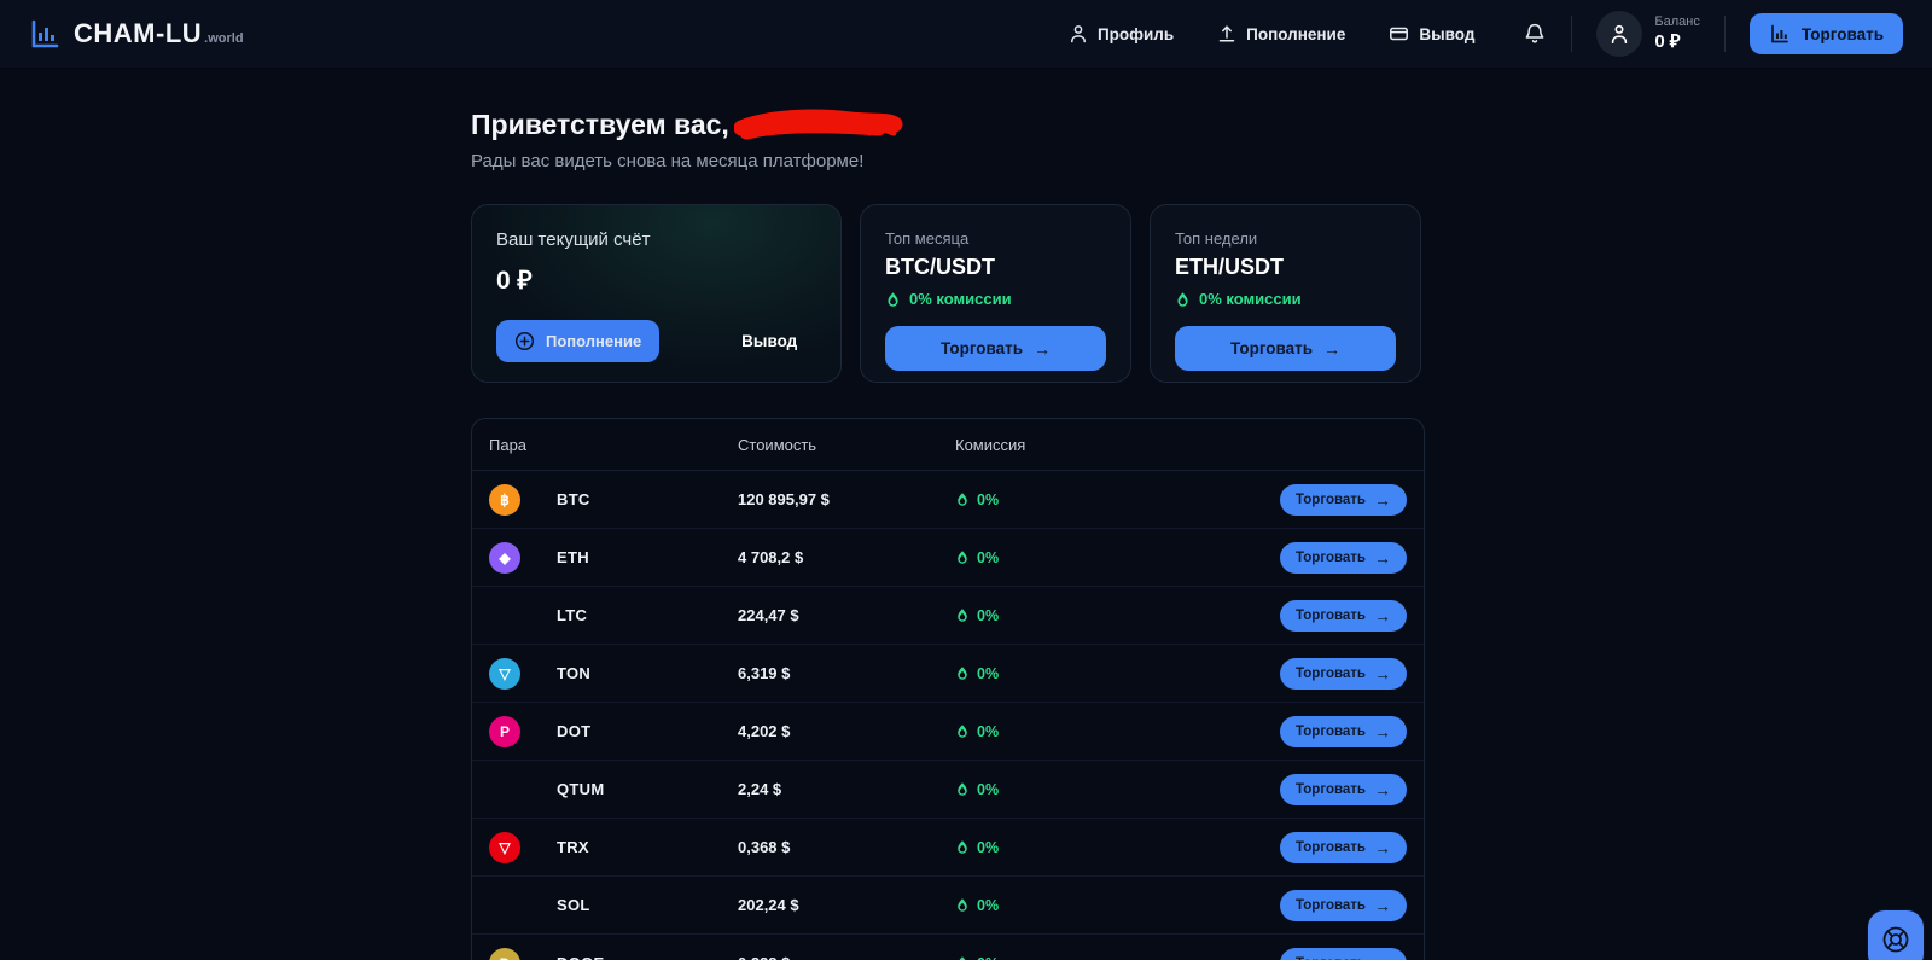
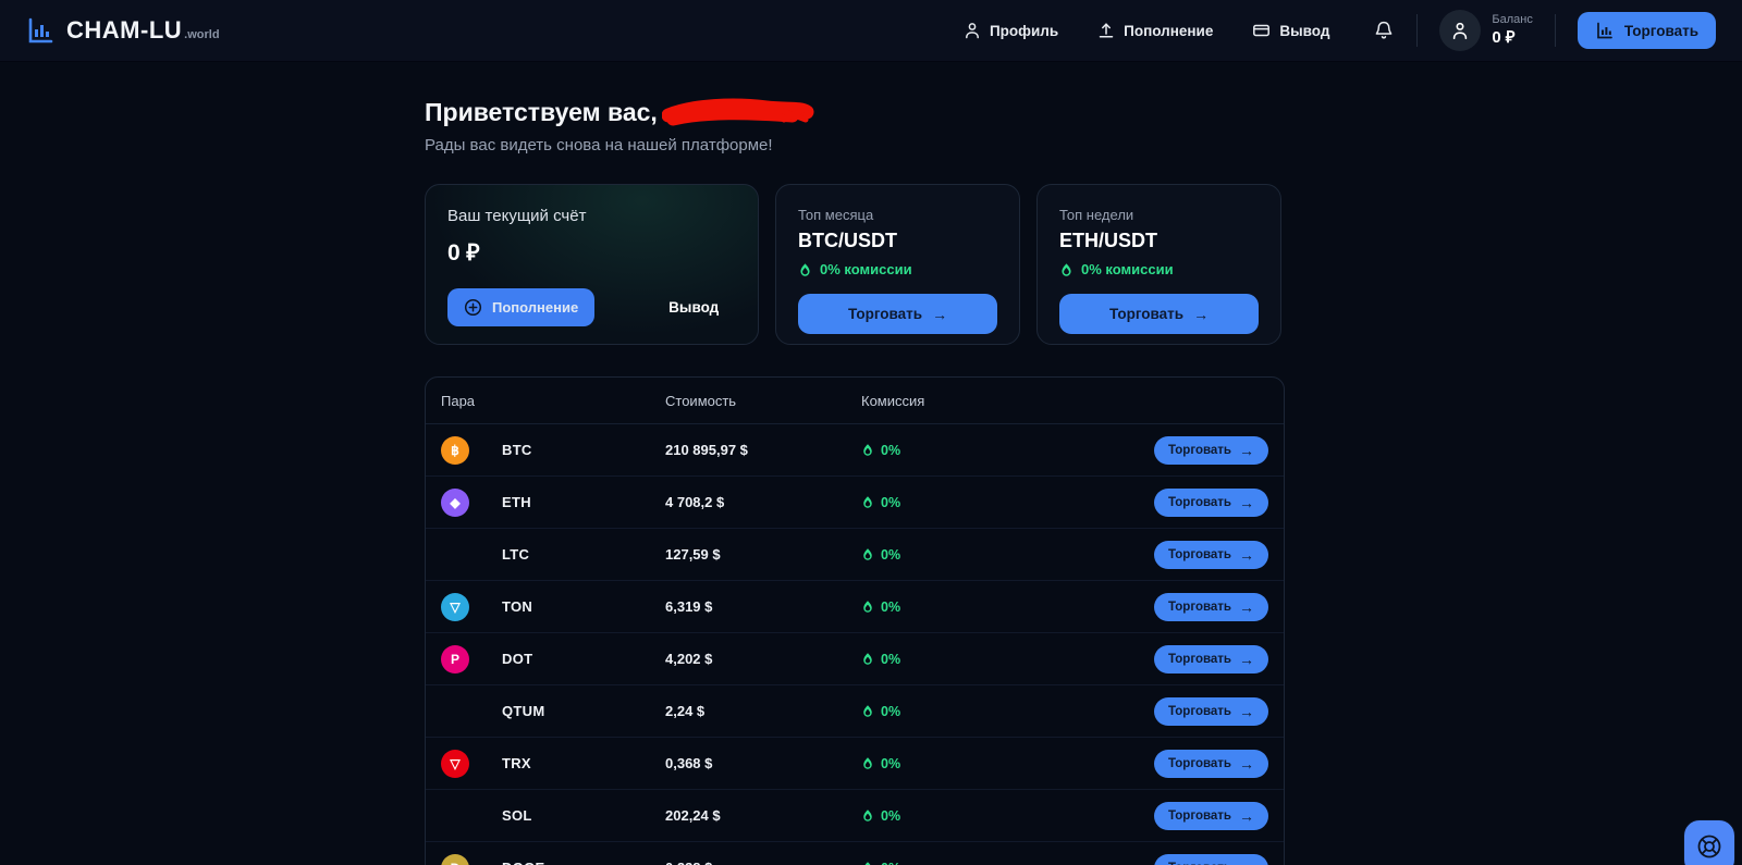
  CHAM-LU
  .world
  Профиль
  Пополнение
  Вывод
  Баланс
  0 ₽
  Торговать
  Приветствуем вас,
- Рады вас видеть снова на месяца платформе!
+ Рады вас видеть снова на нашей платформе!
  Ваш текущий счёт
  0 ₽
  Пополнение
  Вывод
  Топ месяца
  BTC/USDT
  0% комиссии
  Торговать
  →
  Топ недели
  ETH/USDT
  0% комиссии
  Торговать
  →
  Пара
  Стоимость
  Комиссия
  ฿
  BTC
- 120 895,97 $
+ 210 895,97 $
  0%
  Торговать
  →
  ◆
  ETH
  4 708,2 $
  0%
  Торговать
  →
  LTC
- 224,47 $
+ 127,59 $
  0%
  Торговать
  →
  ▽
  TON
  6,319 $
  0%
  Торговать
  →
  P
  DOT
  4,202 $
  0%
  Торговать
  →
  QTUM
  2,24 $
  0%
  Торговать
  →
  ▽
  TRX
  0,368 $
  0%
  Торговать
  →
  SOL
  202,24 $
  0%
  Торговать
  →
